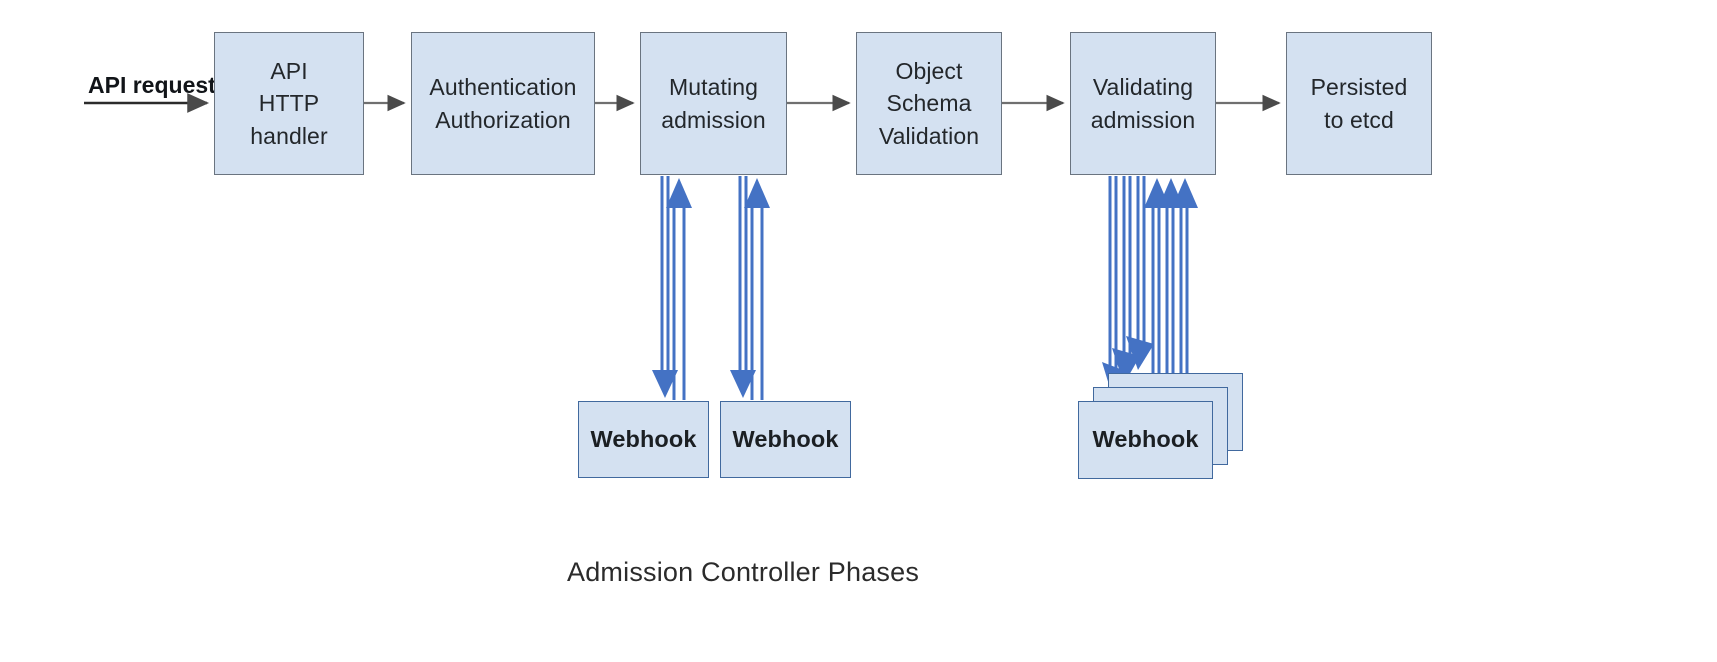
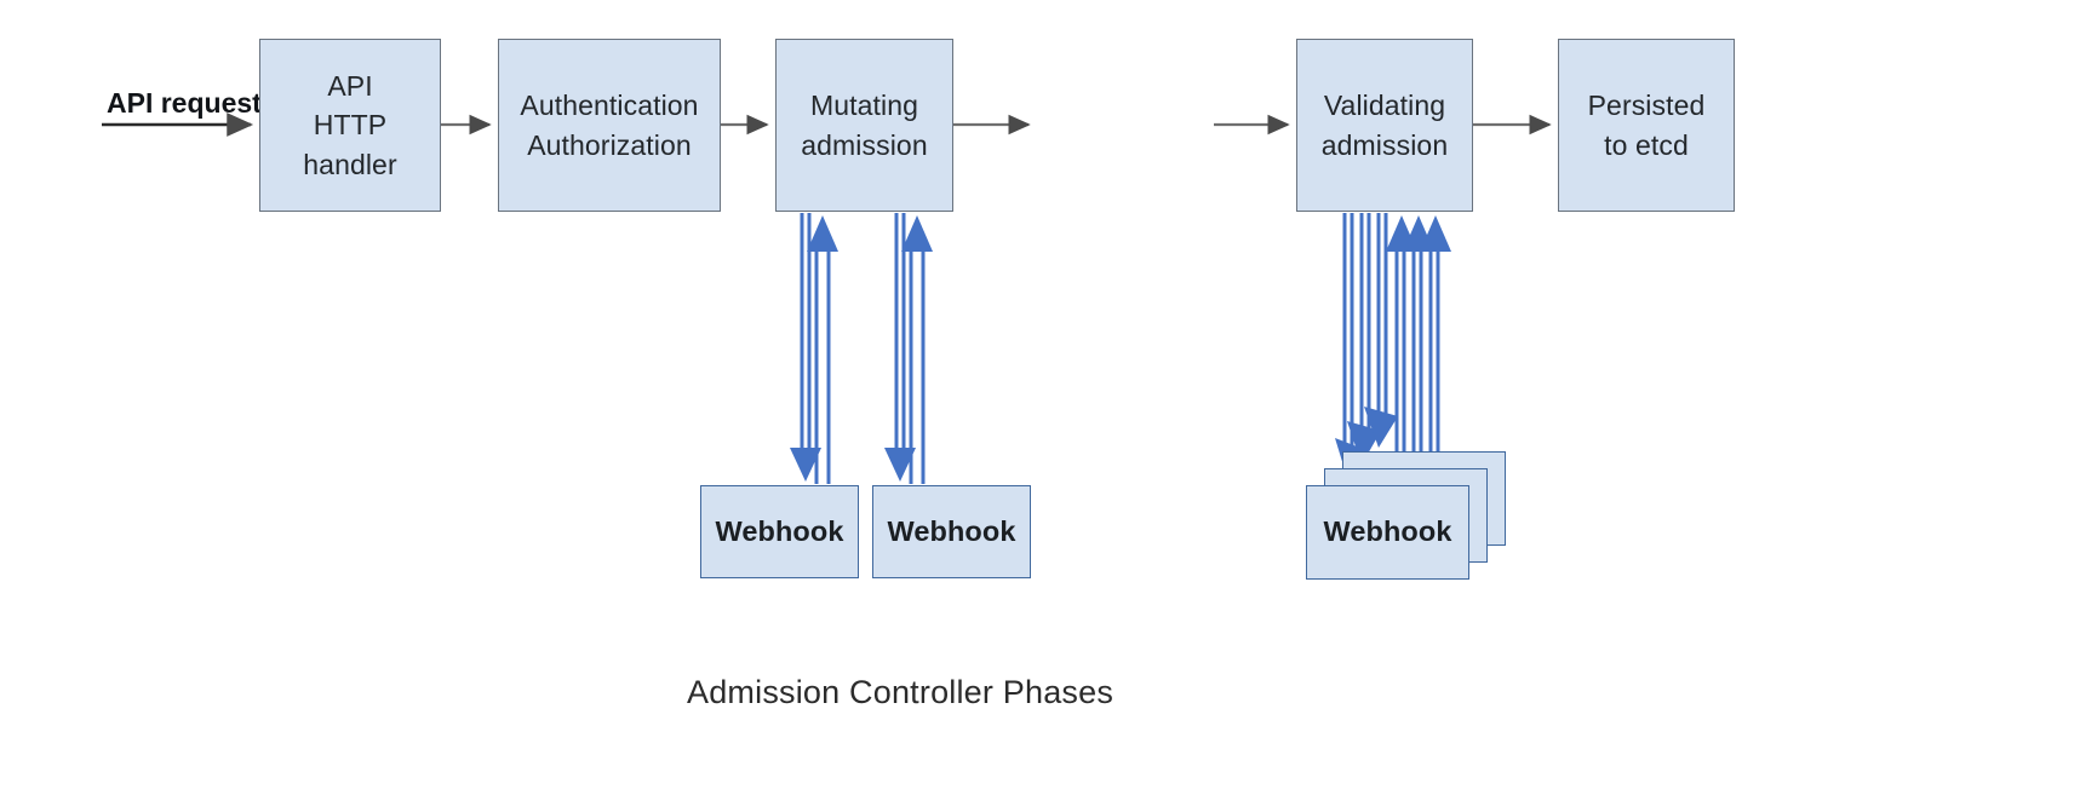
  API request
  API
  HTTP
  handler
  Authentication
  Authorization
  Mutating
  admission
- Object
- Schema
- Validation
  Validating
  admission
  Persisted
  to etcd
  Webhook
  Webhook
  Webhook
  Admission Controller Phases
